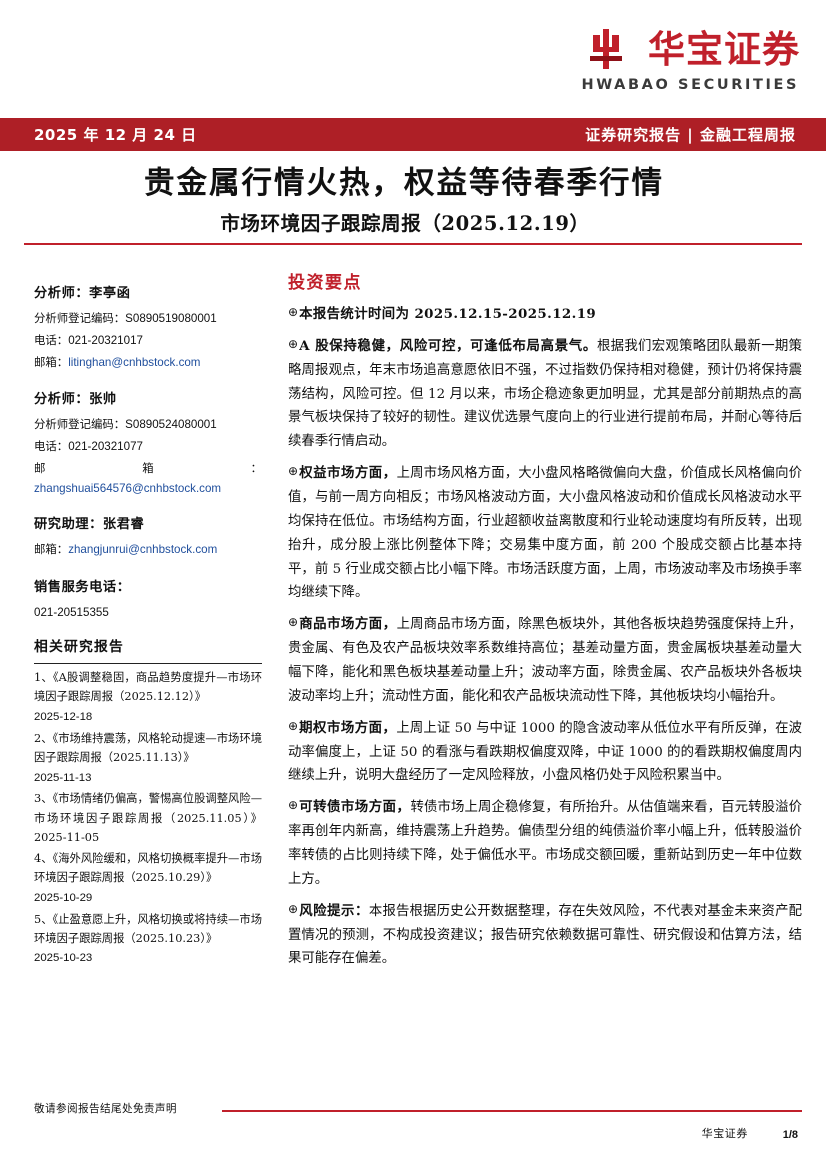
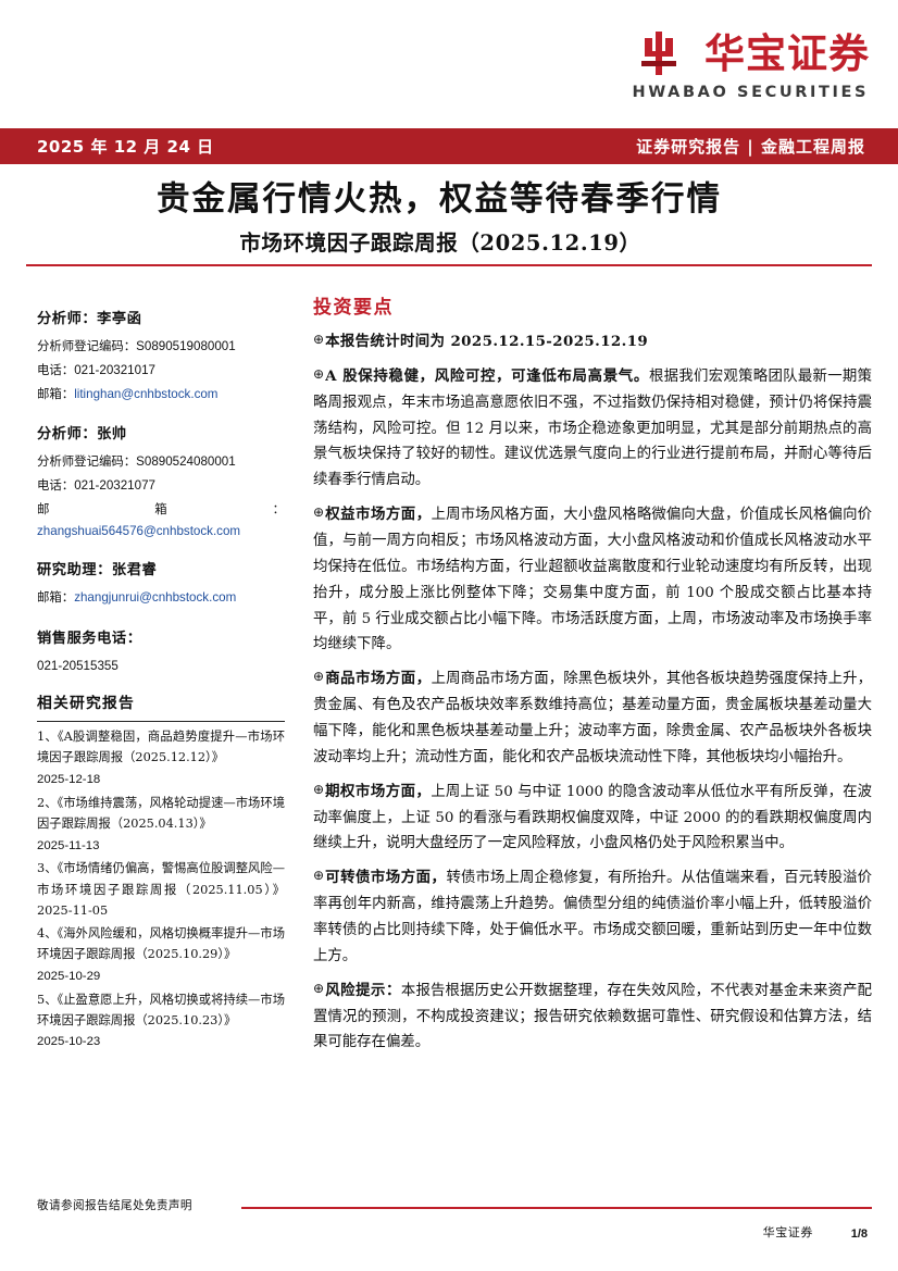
  华宝证券
  HWABAO SECURITIES
  2025 年 12 月 24 日
  证券研究报告 | 金融工程周报
  贵金属行情火热，权益等待春季行情
  市场环境因子跟踪周报（2025.12.19）
  分析师：李亭函
  分析师登记编码：S0890519080001
  电话：021-20321017
  邮箱：litinghan@cnhbstock.com
  分析师：张帅
  分析师登记编码：S0890524080001
  电话：021-20321077
  邮
  箱
  ：
  zhangshuai564576@cnhbstock.com
  研究助理：张君睿
  邮箱：zhangjunrui@cnhbstock.com
  销售服务电话：
  021-20515355
  相关研究报告
  1、《A股调整稳固，商品趋势度提升—市场环境因子跟踪周报（2025.12.12）》
  2025-12-18
- 2、《市场维持震荡，风格轮动提速—市场环境因子跟踪周报（2025.11.13）》
+ 2、《市场维持震荡，风格轮动提速—市场环境因子跟踪周报（2025.04.13）》
  2025-11-13
  3、《市场情绪仍偏高，警惕高位股调整风险—市场环境因子跟踪周报（2025.11.05）》 2025-11-05
  4、《海外风险缓和，风格切换概率提升—市场环境因子跟踪周报（2025.10.29）》
  2025-10-29
  5、《止盈意愿上升，风格切换或将持续—市场环境因子跟踪周报（2025.10.23）》
  2025-10-23
  投资要点
  ⊕本报告统计时间为 2025.12.15-2025.12.19
  ⊕A 股保持稳健，风险可控，可逢低布局高景气。根据我们宏观策略团队最新一期策略周报观点，年末市场追高意愿依旧不强，不过指数仍保持相对稳健，预计仍将保持震荡结构，风险可控。但 12 月以来，市场企稳迹象更加明显，尤其是部分前期热点的高景气板块保持了较好的韧性。建议优选景气度向上的行业进行提前布局，并耐心等待后续春季行情启动。
- ⊕权益市场方面，上周市场风格方面，大小盘风格略微偏向大盘，价值成长风格偏向价值，与前一周方向相反；市场风格波动方面，大小盘风格波动和价值成长风格波动水平均保持在低位。市场结构方面，行业超额收益离散度和行业轮动速度均有所反转，出现抬升，成分股上涨比例整体下降；交易集中度方面，前 200 个股成交额占比基本持平，前 5 行业成交额占比小幅下降。市场活跃度方面，上周，市场波动率及市场换手率均继续下降。
+ ⊕权益市场方面，上周市场风格方面，大小盘风格略微偏向大盘，价值成长风格偏向价值，与前一周方向相反；市场风格波动方面，大小盘风格波动和价值成长风格波动水平均保持在低位。市场结构方面，行业超额收益离散度和行业轮动速度均有所反转，出现抬升，成分股上涨比例整体下降；交易集中度方面，前 100 个股成交额占比基本持平，前 5 行业成交额占比小幅下降。市场活跃度方面，上周，市场波动率及市场换手率均继续下降。
  ⊕商品市场方面，上周商品市场方面，除黑色板块外，其他各板块趋势强度保持上升，贵金属、有色及农产品板块效率系数维持高位；基差动量方面，贵金属板块基差动量大幅下降，能化和黑色板块基差动量上升；波动率方面，除贵金属、农产品板块外各板块波动率均上升；流动性方面，能化和农产品板块流动性下降，其他板块均小幅抬升。
- ⊕期权市场方面，上周上证 50 与中证 1000 的隐含波动率从低位水平有所反弹，在波动率偏度上，上证 50 的看涨与看跌期权偏度双降，中证 1000 的的看跌期权偏度周内继续上升，说明大盘经历了一定风险释放，小盘风格仍处于风险积累当中。
+ ⊕期权市场方面，上周上证 50 与中证 1000 的隐含波动率从低位水平有所反弹，在波动率偏度上，上证 50 的看涨与看跌期权偏度双降，中证 2000 的的看跌期权偏度周内继续上升，说明大盘经历了一定风险释放，小盘风格仍处于风险积累当中。
  ⊕可转债市场方面，转债市场上周企稳修复，有所抬升。从估值端来看，百元转股溢价率再创年内新高，维持震荡上升趋势。偏债型分组的纯债溢价率小幅上升，低转股溢价率转债的占比则持续下降，处于偏低水平。市场成交额回暖，重新站到历史一年中位数上方。
  ⊕风险提示：本报告根据历史公开数据整理，存在失效风险，不代表对基金未来资产配置情况的预测，不构成投资建议；报告研究依赖数据可靠性、研究假设和估算方法，结果可能存在偏差。
  敬请参阅报告结尾处免责声明
  华宝证券
  1/8
